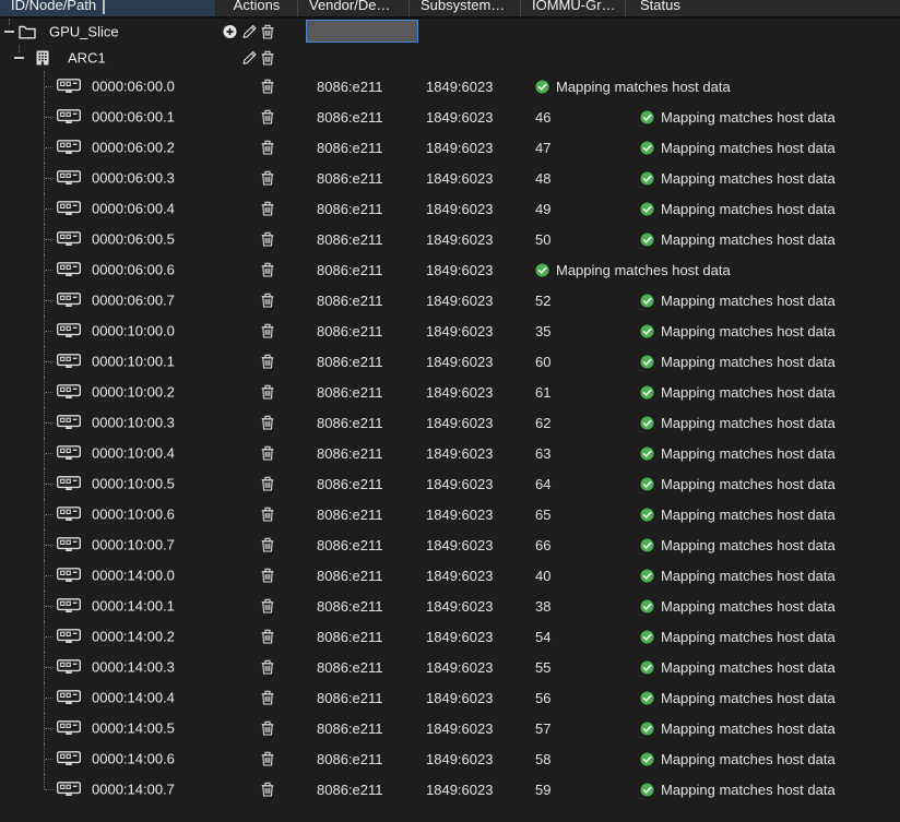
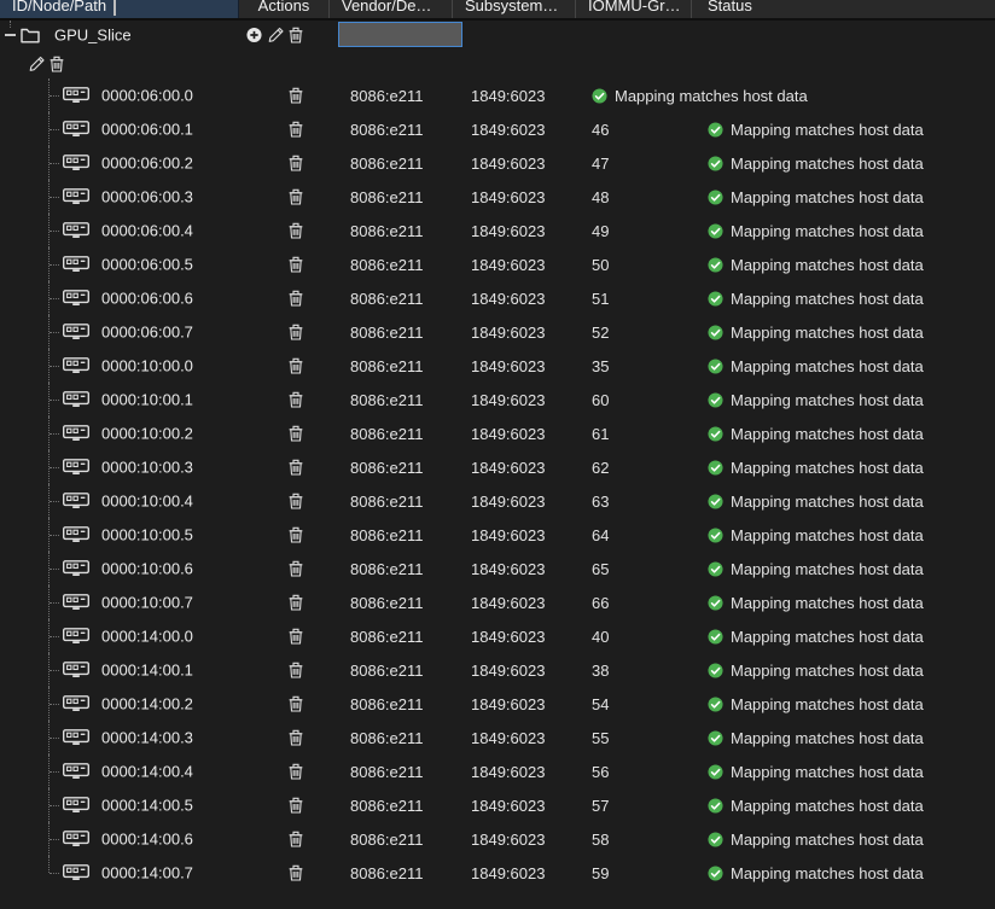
  ID/Node/Path
  Actions
  Vendor/De…
  Subsystem…
  IOMMU-Gr…
  Status
  GPU_Slice
- ARC1
  0000:06:00.0
  8086:e211
  1849:6023
  Mapping matches host data
  0000:06:00.1
  8086:e211
  1849:6023
  46
  Mapping matches host data
  0000:06:00.2
  8086:e211
  1849:6023
  47
  Mapping matches host data
  0000:06:00.3
  8086:e211
  1849:6023
  48
  Mapping matches host data
  0000:06:00.4
  8086:e211
  1849:6023
  49
  Mapping matches host data
  0000:06:00.5
  8086:e211
  1849:6023
  50
  Mapping matches host data
  0000:06:00.6
  8086:e211
  1849:6023
+ 51
  Mapping matches host data
  0000:06:00.7
  8086:e211
  1849:6023
  52
  Mapping matches host data
  0000:10:00.0
  8086:e211
  1849:6023
  35
  Mapping matches host data
  0000:10:00.1
  8086:e211
  1849:6023
  60
  Mapping matches host data
  0000:10:00.2
  8086:e211
  1849:6023
  61
  Mapping matches host data
  0000:10:00.3
  8086:e211
  1849:6023
  62
  Mapping matches host data
  0000:10:00.4
  8086:e211
  1849:6023
  63
  Mapping matches host data
  0000:10:00.5
  8086:e211
  1849:6023
  64
  Mapping matches host data
  0000:10:00.6
  8086:e211
  1849:6023
  65
  Mapping matches host data
  0000:10:00.7
  8086:e211
  1849:6023
  66
  Mapping matches host data
  0000:14:00.0
  8086:e211
  1849:6023
  40
  Mapping matches host data
  0000:14:00.1
  8086:e211
  1849:6023
  38
  Mapping matches host data
  0000:14:00.2
  8086:e211
  1849:6023
  54
  Mapping matches host data
  0000:14:00.3
  8086:e211
  1849:6023
  55
  Mapping matches host data
  0000:14:00.4
  8086:e211
  1849:6023
  56
  Mapping matches host data
  0000:14:00.5
  8086:e211
  1849:6023
  57
  Mapping matches host data
  0000:14:00.6
  8086:e211
  1849:6023
  58
  Mapping matches host data
  0000:14:00.7
  8086:e211
  1849:6023
  59
  Mapping matches host data
